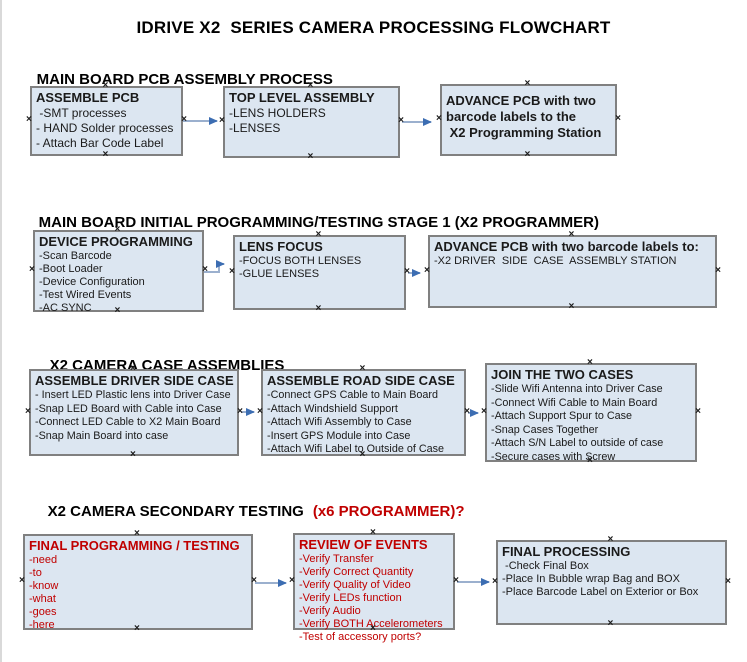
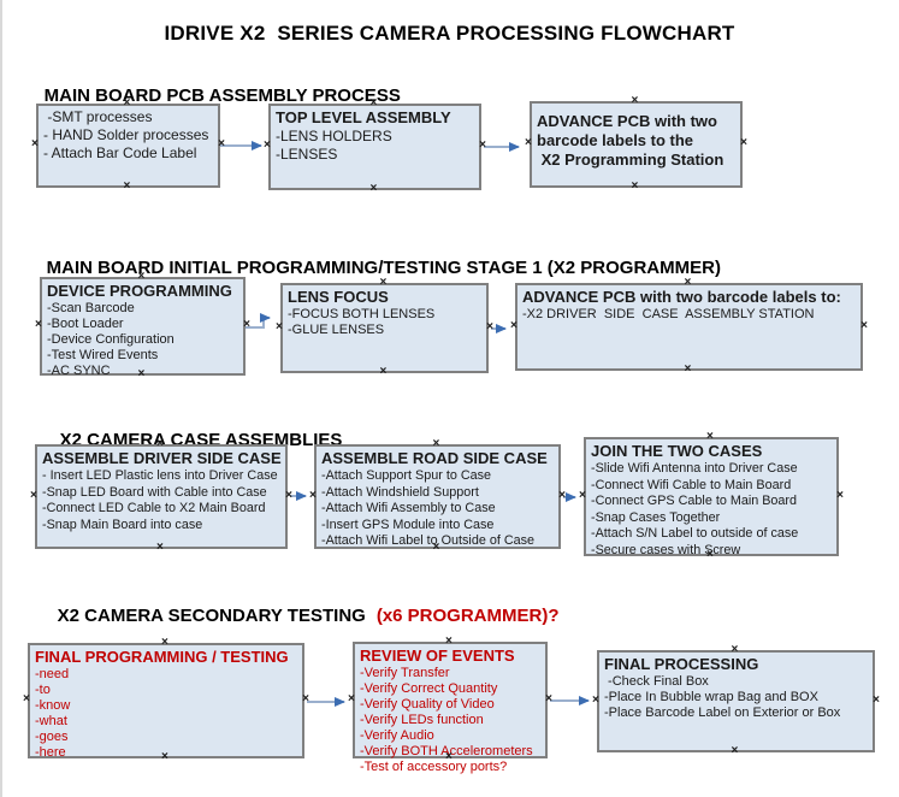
  IDRIVE X2 SERIES CAMERA PROCESSING FLOWCHART
  MAIN BOARD PCB ASSEMBLY PROCESS
  MAIN BOARD INITIAL PROGRAMMING/TESTING STAGE 1 (X2 PROGRAMMER)
  X2 CAMERA CASE ASSEMBLIES
  X2 CAMERA SECONDARY TESTING (x6 PROGRAMMER)?
  ×
  ×
  ×
  ×
- ASSEMBLE PCB
  -SMT processes
  - HAND Solder processes
  - Attach Bar Code Label
  ×
  ×
  ×
  ×
  TOP LEVEL ASSEMBLY
  -LENS HOLDERS
  -LENSES
  ×
  ×
  ×
  ×
  ADVANCE PCB with two
  barcode labels to the
  X2 Programming Station
  ×
  ×
  ×
  ×
  DEVICE PROGRAMMING
  -Scan Barcode
  -Boot Loader
  -Device Configuration
  -Test Wired Events
  -AC SYNC
  ×
  ×
  ×
  ×
  LENS FOCUS
  -FOCUS BOTH LENSES
  -GLUE LENSES
  ×
  ×
  ×
  ×
  ADVANCE PCB with two barcode labels to:
  -X2 DRIVER SIDE CASE ASSEMBLY STATION
  ×
  ×
  ×
  ×
  ASSEMBLE DRIVER SIDE CASE
  - Insert LED Plastic lens into Driver Case
  -Snap LED Board with Cable into Case
  -Connect LED Cable to X2 Main Board
  -Snap Main Board into case
  ×
  ×
  ×
  ×
  ASSEMBLE ROAD SIDE CASE
- -Connect GPS Cable to Main Board
+ -Attach Support Spur to Case
  -Attach Windshield Support
  -Attach Wifi Assembly to Case
  -Insert GPS Module into Case
  -Attach Wifi Label to Outside of Case
  ×
  ×
  ×
  ×
  JOIN THE TWO CASES
  -Slide Wifi Antenna into Driver Case
  -Connect Wifi Cable to Main Board
- -Attach Support Spur to Case
+ -Connect GPS Cable to Main Board
  -Snap Cases Together
  -Attach S/N Label to outside of case
  -Secure cases with Screw
  ×
  ×
  ×
  ×
  FINAL PROGRAMMING / TESTING
  -need
  -to
  -know
  -what
  -goes
  -here
  ×
  ×
  ×
  ×
  REVIEW OF EVENTS
  -Verify Transfer
  -Verify Correct Quantity
  -Verify Quality of Video
  -Verify LEDs function
  -Verify Audio
  -Verify BOTH Accelerometers
  -Test of accessory ports?
  ×
  ×
  ×
  ×
  FINAL PROCESSING
  -Check Final Box
  -Place In Bubble wrap Bag and BOX
  -Place Barcode Label on Exterior or Box
